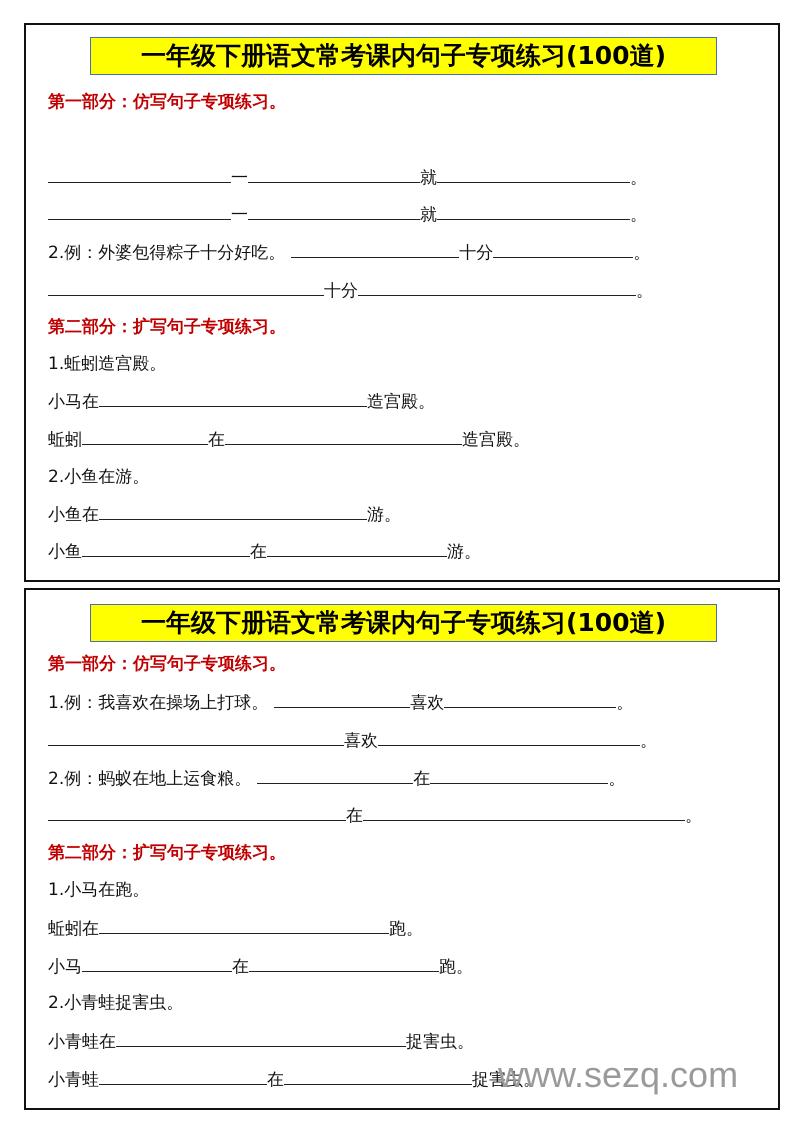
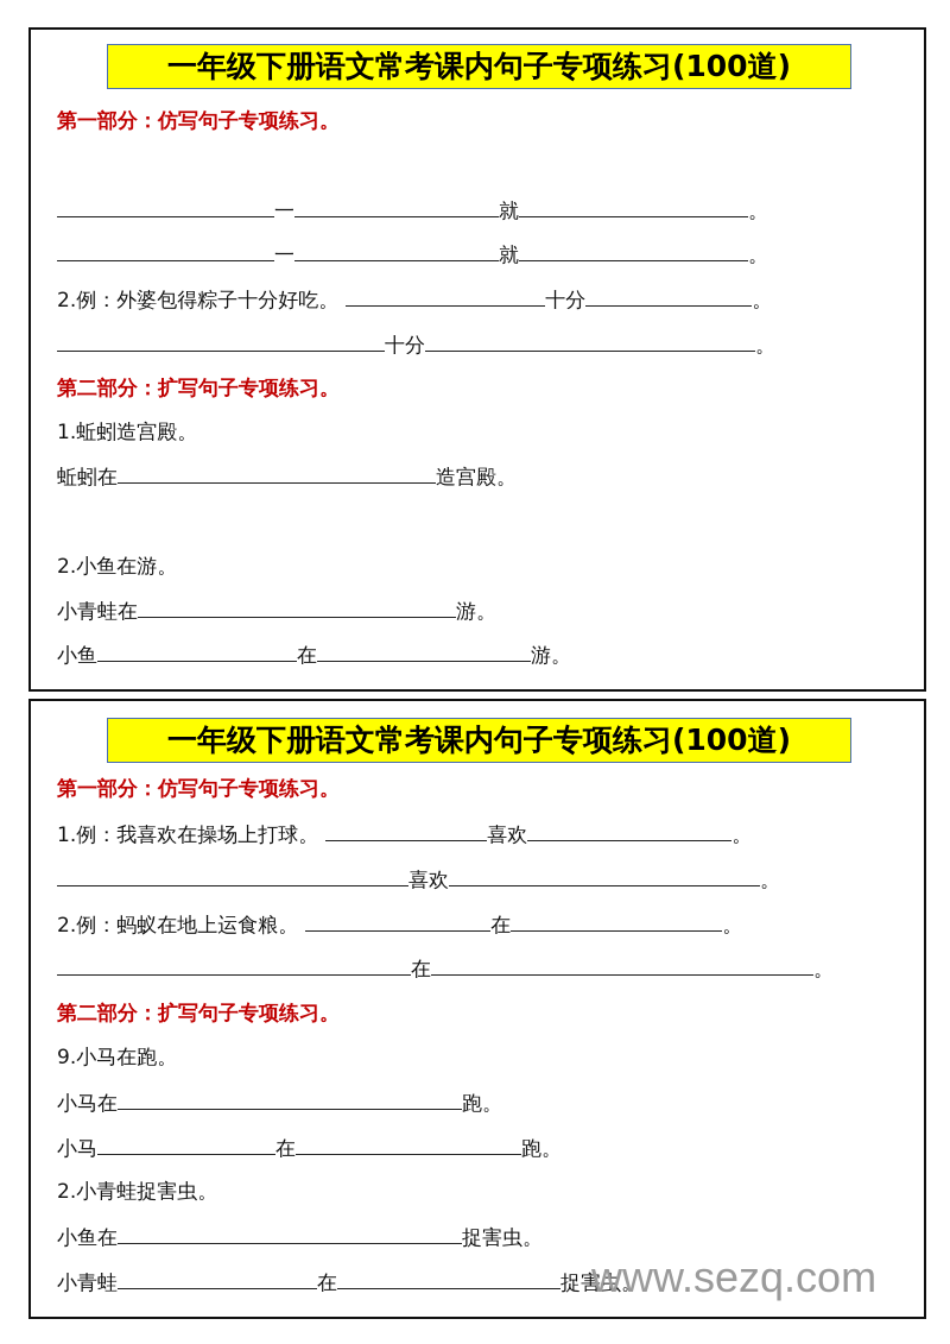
  一年级下册语文常考课内句子专项练习(100道)
  第一部分：仿写句子专项练习。
  一 就 。
  一 就 。
  2.例：外婆包得粽子十分好吃。 十分 。
  十分 。
  第二部分：扩写句子专项练习。
  1.蚯蚓造宫殿。
- 小马在 造宫殿。
+ 蚯蚓在 造宫殿。
- 蚯蚓 在 造宫殿。
  2.小鱼在游。
- 小鱼在 游。
+ 小青蛙在 游。
  小鱼 在 游。
  一年级下册语文常考课内句子专项练习(100道)
  第一部分：仿写句子专项练习。
  1.例：我喜欢在操场上打球。 喜欢 。
  喜欢 。
  2.例：蚂蚁在地上运食粮。 在 。
  在 。
  第二部分：扩写句子专项练习。
- 1.小马在跑。
+ 9.小马在跑。
- 蚯蚓在 跑。
+ 小马在 跑。
  小马 在 跑。
  2.小青蛙捉害虫。
- 小青蛙在 捉害虫。
+ 小鱼在 捉害虫。
  小青蛙 在 捉害虫。
  www.sezq.com
